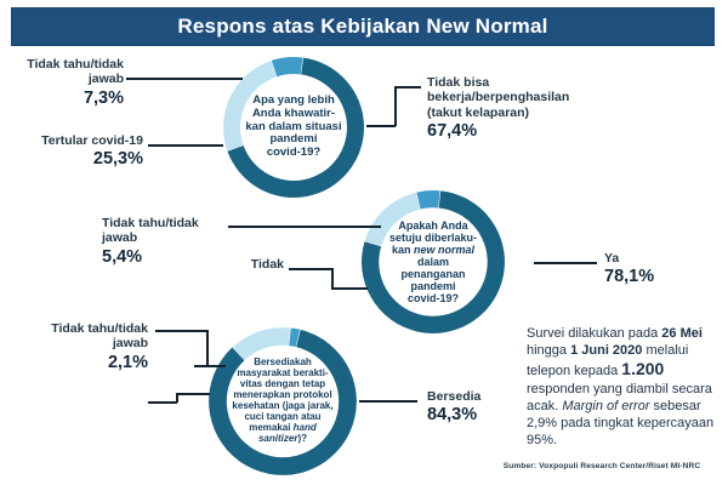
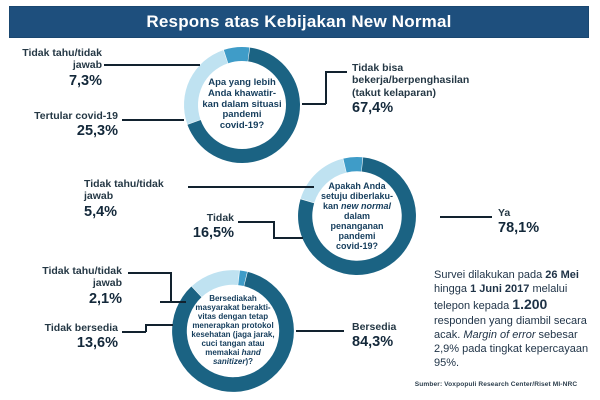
  Respons atas Kebijakan New Normal
  Apa yang lebih
  Anda khawatir-
  kan dalam situasi
  pandemi
  covid-19?
  Tidak tahu/tidak
  jawab
  7,3%
  Tertular covid-19
  25,3%
  Tidak bisa
  bekerja/berpenghasilan
  (takut kelaparan)
  67,4%
  Apakah Anda
  setuju diberlaku-
  kan new normal
  dalam
  penanganan
  pandemi
  covid-19?
  Tidak tahu/tidak
  jawab
  5,4%
  Tidak
+ 16,5%
  Ya
  78,1%
  Bersediakah
  masyarakat berakti-
  vitas dengan tetap
  menerapkan protokol
  kesehatan (jaga jarak,
  cuci tangan atau
  memakai hand
  sanitizer)?
  Tidak tahu/tidak
  jawab
  2,1%
+ Tidak bersedia
+ 13,6%
  Bersedia
  84,3%
- Survei dilakukan pada 26 Mei hingga 1 Juni 2020 melalui telepon kepada 1.200 responden yang diambil secara acak. Margin of error sebesar 2,9% pada tingkat kepercayaan 95%.
+ Survei dilakukan pada 26 Mei hingga 1 Juni 2017 melalui telepon kepada 1.200 responden yang diambil secara acak. Margin of error sebesar 2,9% pada tingkat kepercayaan 95%.
